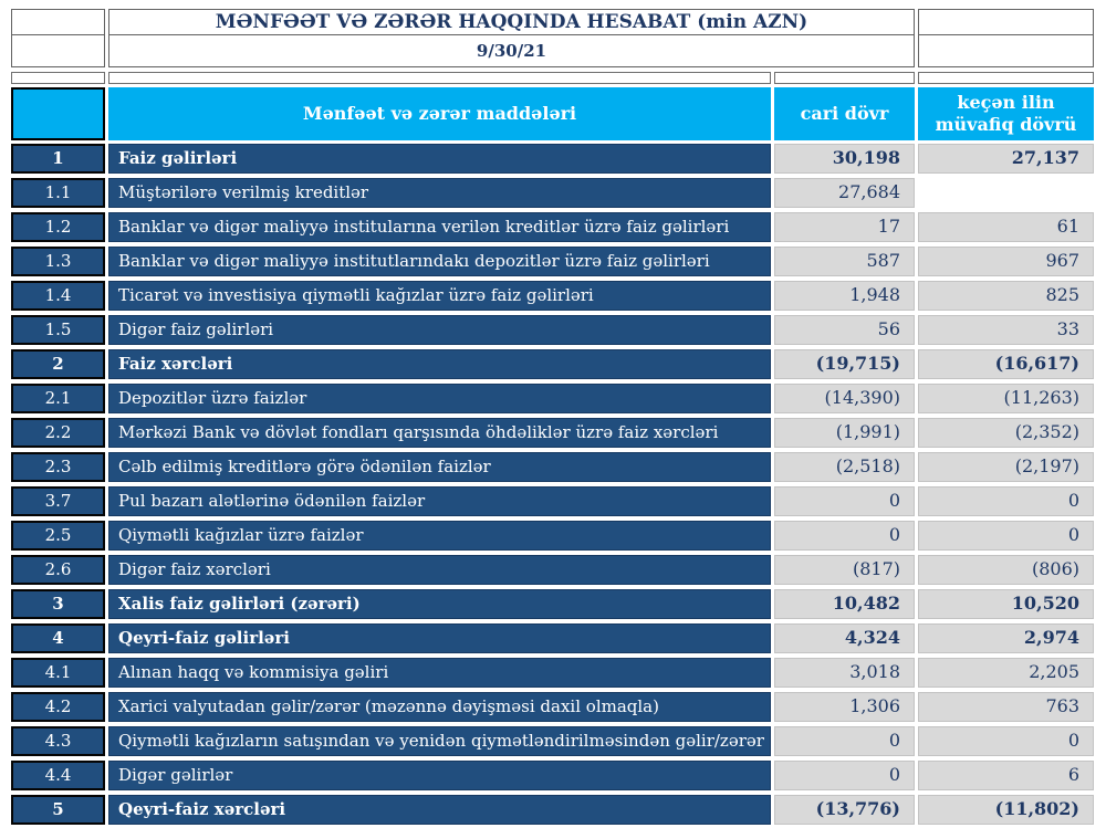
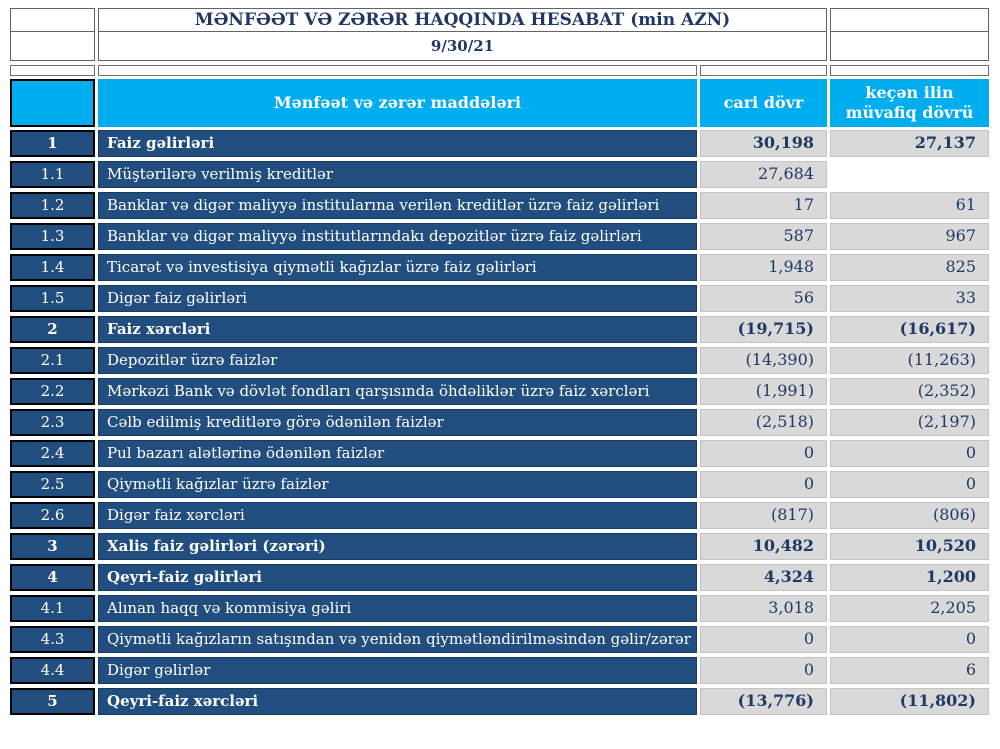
  MƏNFƏƏT VƏ ZƏRƏR HAQQINDA HESABAT (min AZN)
  9/30/21
  Mənfəət və zərər maddələri
  cari dövr
  keçən ilin müvafiq dövrü
  1
  Faiz gəlirləri
  30,198
  27,137
  1.1
  Müştərilərə verilmiş kreditlər
  27,684
  1.2
  Banklar və digər maliyyə institularına verilən kreditlər üzrə faiz gəlirləri
  17
  61
  1.3
  Banklar və digər maliyyə institutlarındakı depozitlər üzrə faiz gəlirləri
  587
  967
  1.4
  Ticarət və investisiya qiymətli kağızlar üzrə faiz gəlirləri
  1,948
  825
  1.5
  Digər faiz gəlirləri
  56
  33
  2
  Faiz xərcləri
  (19,715)
  (16,617)
  2.1
  Depozitlər üzrə faizlər
  (14,390)
  (11,263)
  2.2
  Mərkəzi Bank və dövlət fondları qarşısında öhdəliklər üzrə faiz xərcləri
  (1,991)
  (2,352)
  2.3
  Cəlb edilmiş kreditlərə görə ödənilən faizlər
  (2,518)
  (2,197)
- 3.7
+ 2.4
  Pul bazarı alətlərinə ödənilən faizlər
  0
  0
  2.5
  Qiymətli kağızlar üzrə faizlər
  0
  0
  2.6
  Digər faiz xərcləri
  (817)
  (806)
  3
  Xalis faiz gəlirləri (zərəri)
  10,482
  10,520
  4
  Qeyri-faiz gəlirləri
  4,324
- 2,974
+ 1,200
  4.1
  Alınan haqq və kommisiya gəliri
  3,018
  2,205
- 4.2
- Xarici valyutadan gəlir/zərər (məzənnə dəyişməsi daxil olmaqla)
- 1,306
- 763
  4.3
  Qiymətli kağızların satışından və yenidən qiymətləndirilməsindən gəlir/zərər
  0
  0
  4.4
  Digər gəlirlər
  0
  6
  5
  Qeyri-faiz xərcləri
  (13,776)
  (11,802)
